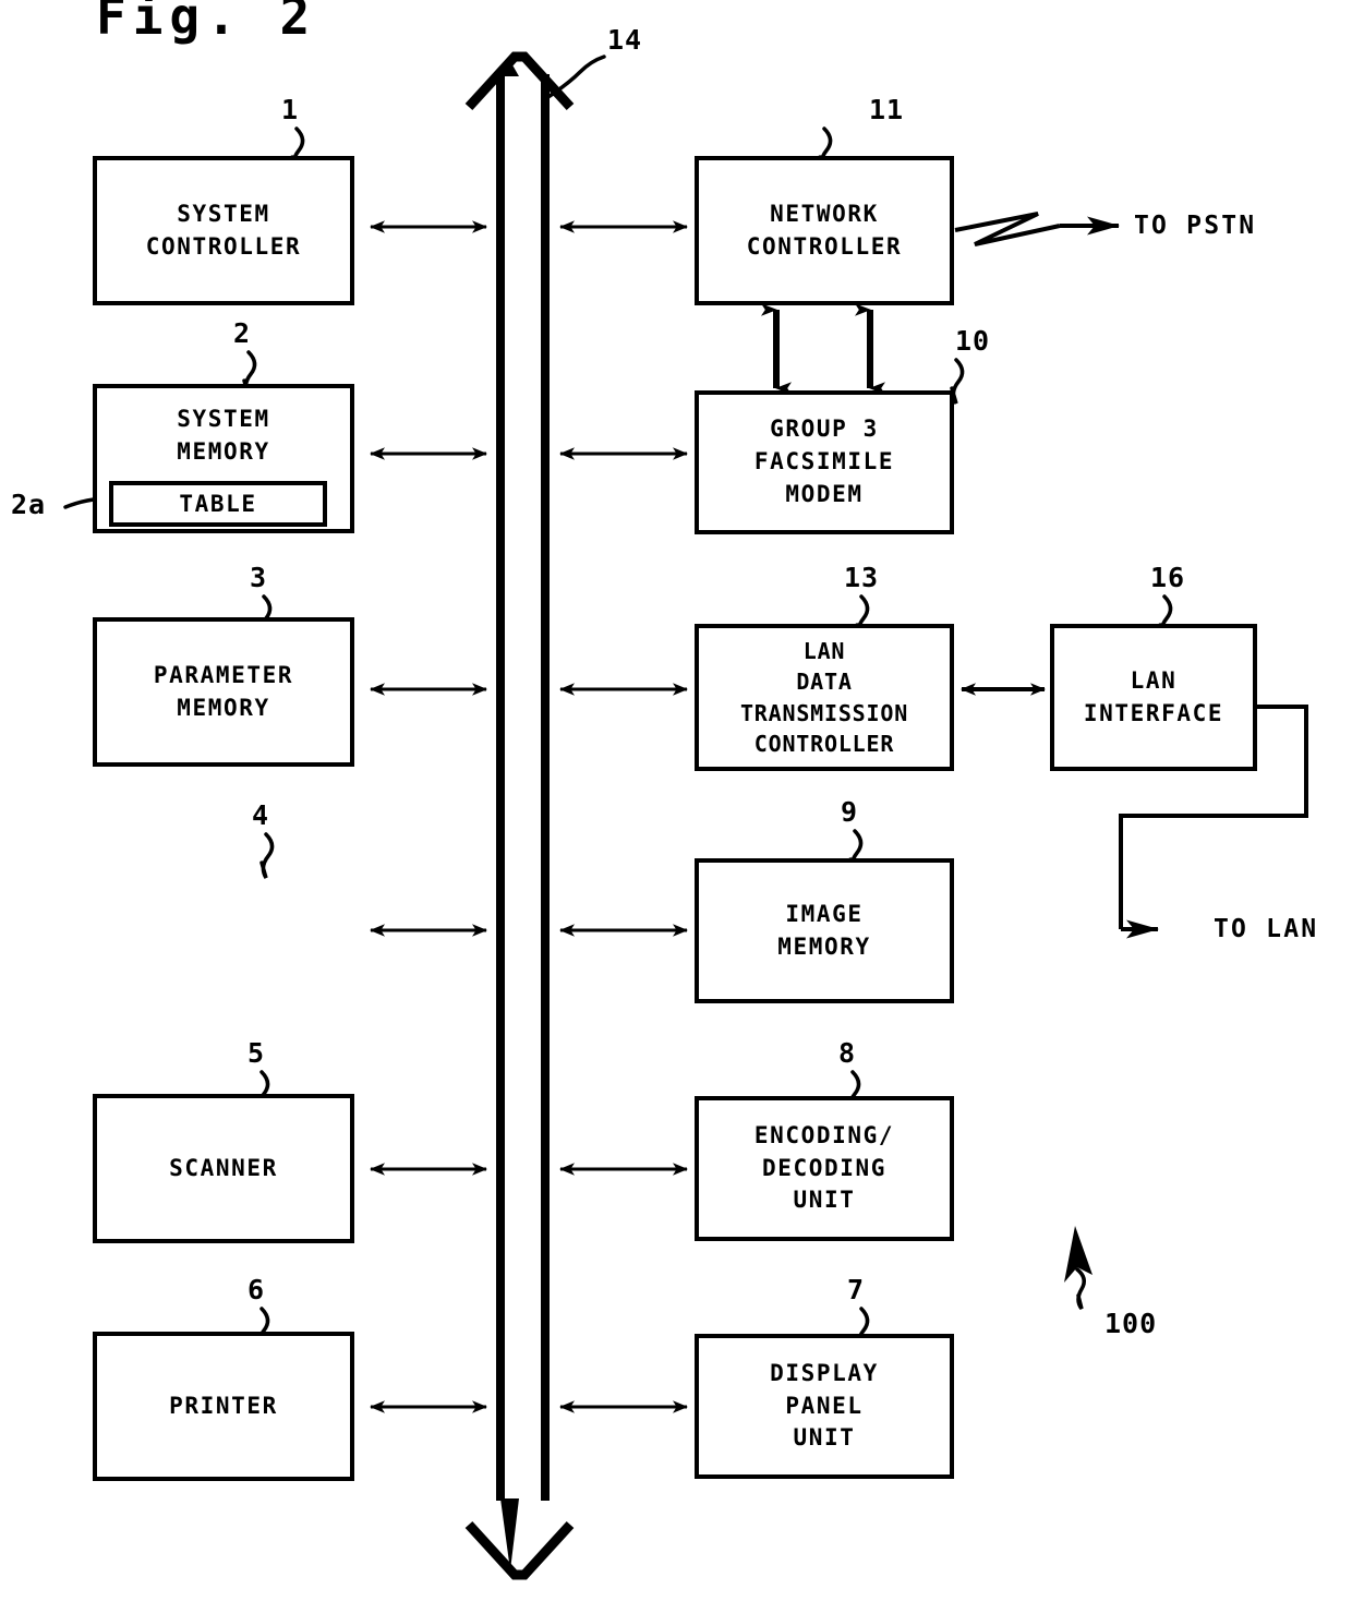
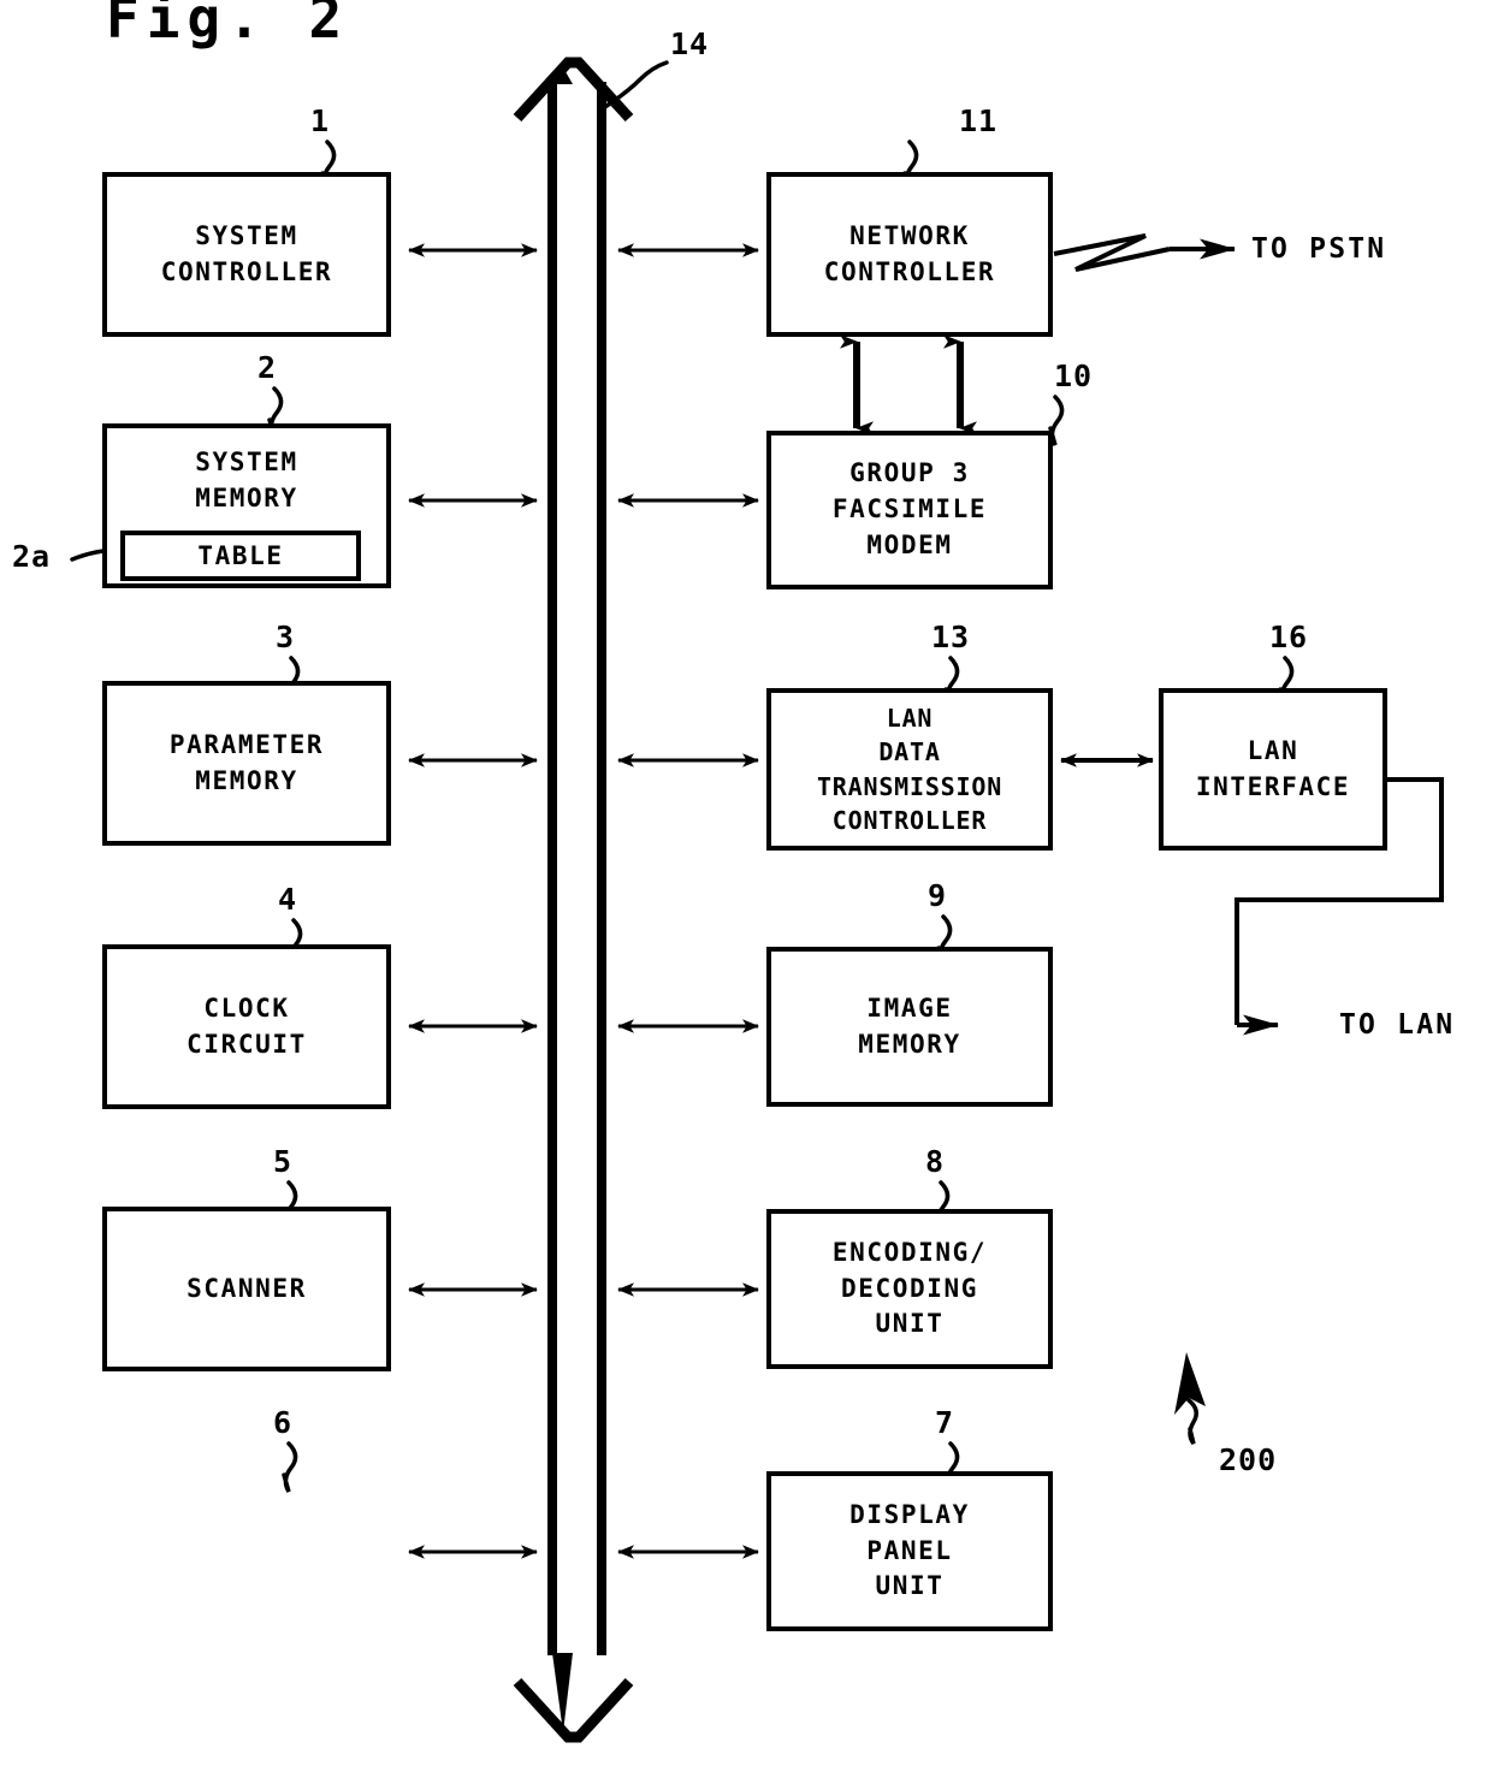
  Fig. 2
  SYSTEM
  CONTROLLER
  SYSTEM
  MEMORY
  TABLE
  PARAMETER
  MEMORY
+ CLOCK
+ CIRCUIT
  SCANNER
- PRINTER
  NETWORK
  CONTROLLER
  GROUP 3
  FACSIMILE
  MODEM
  LAN
  DATA
  TRANSMISSION
  CONTROLLER
  LAN
  INTERFACE
  IMAGE
  MEMORY
  ENCODING/
  DECODING
  UNIT
  DISPLAY
  PANEL
  UNIT
  1
  2
  2a
  3
  4
  5
  6
  7
  8
  9
  10
  11
  16
  13
  14
- 100
+ 200
  TO PSTN
  TO LAN
